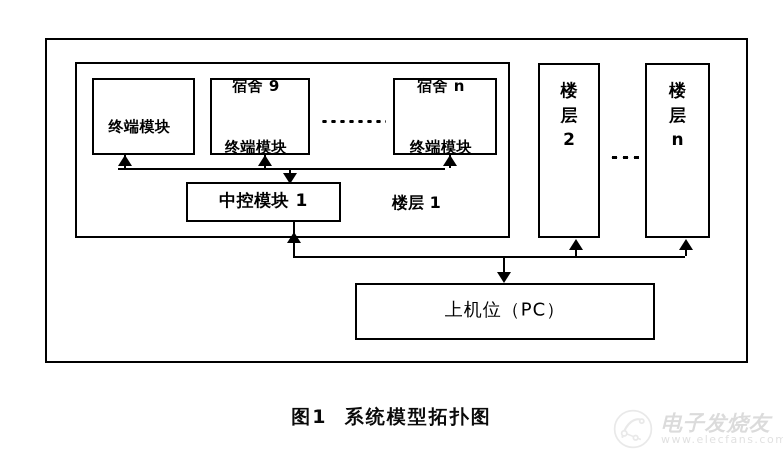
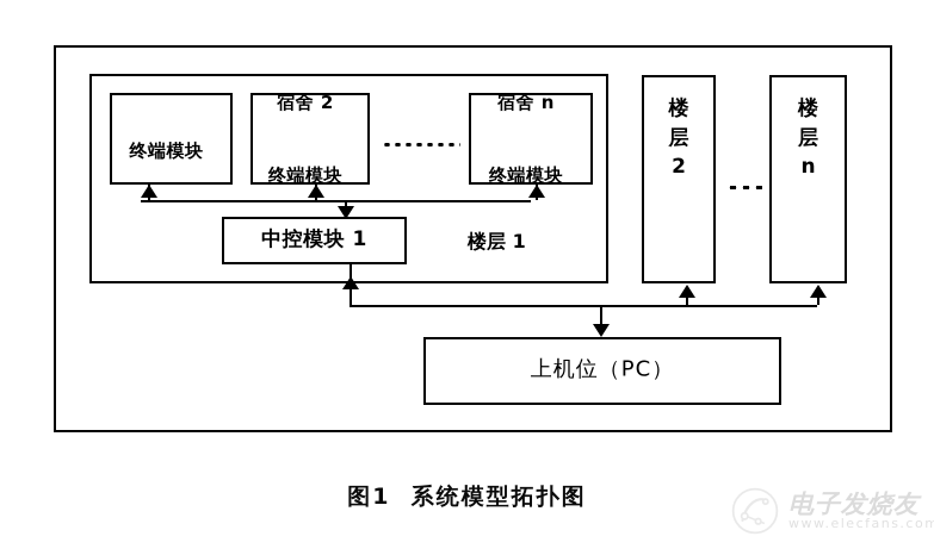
  楼层 1
  终端模块
- 宿舍 9
+ 宿舍 2
  终端模块
  宿舍 n
  终端模块
  中控模块 1
  楼
  层
  2
  楼
  层
  n
  上机位（PC）
  图1 系统模型拓扑图
  电子发烧友
  www.elecfans.com
